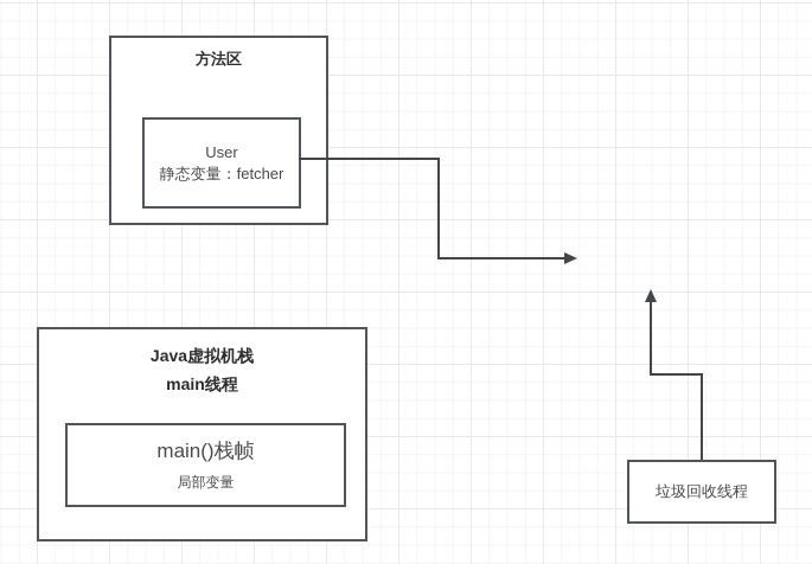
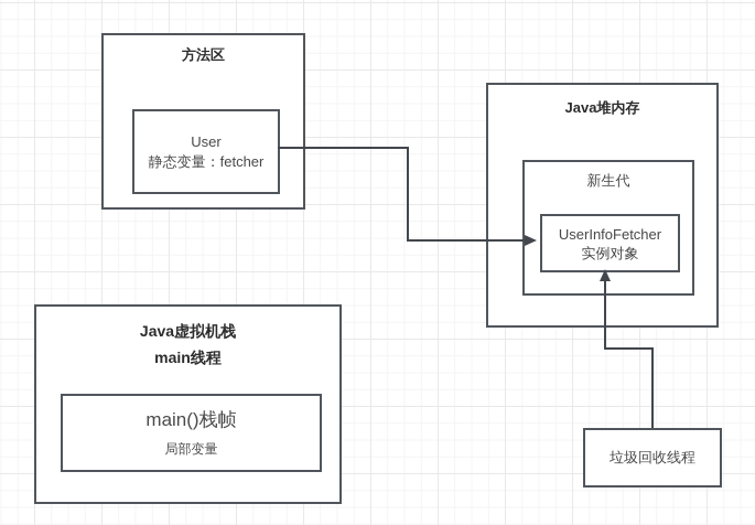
  方法区
  User
  静态变量：fetcher
+ Java堆内存
+ 新生代
+ UserInfoFetcher
+ 实例对象
  Java虚拟机栈
  main线程
  main()栈帧
  局部变量
  垃圾回收线程
